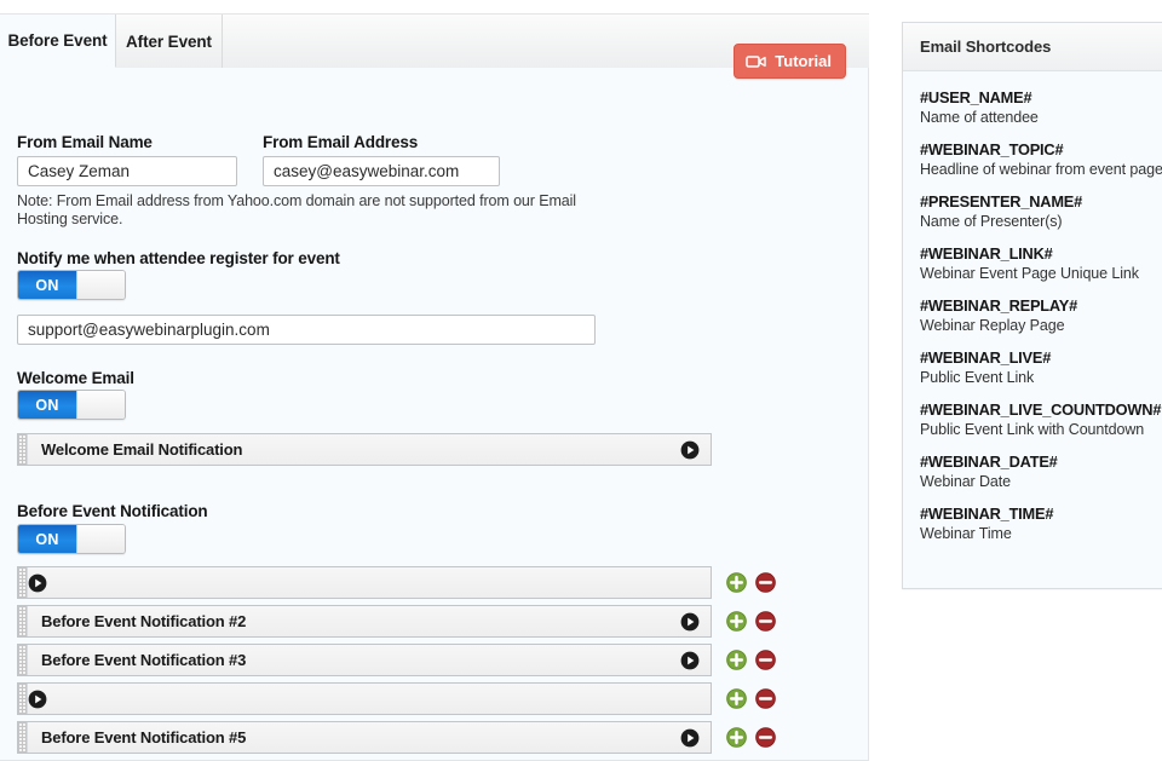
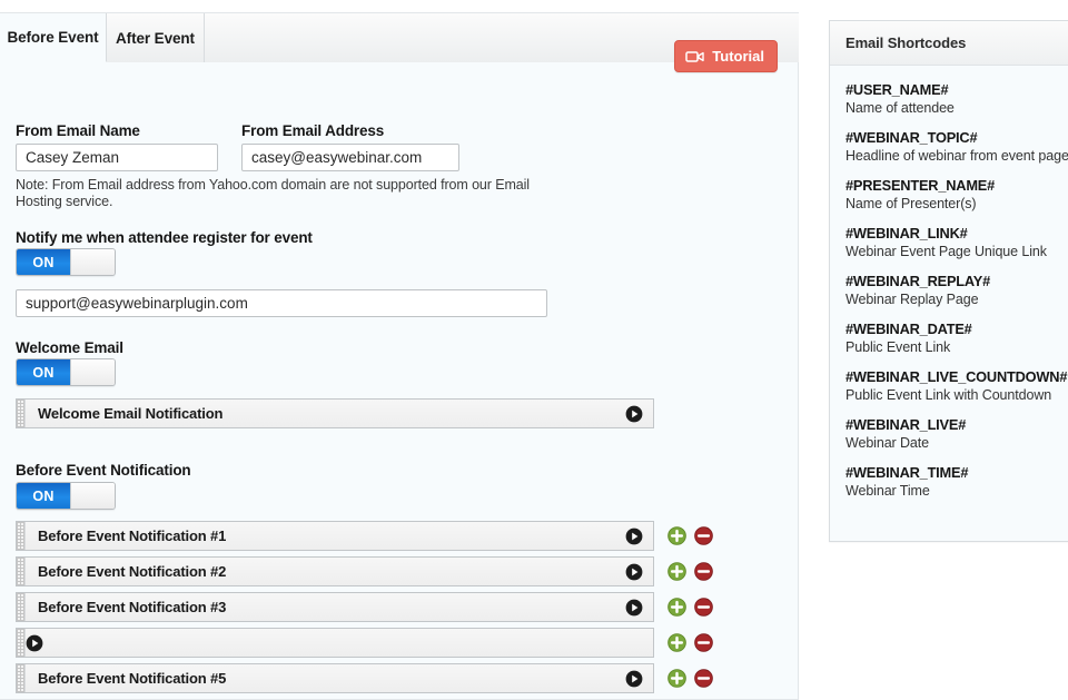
  Before Event
  After Event
  Tutorial
  From Email Name
  From Email Address
  Casey Zeman
  casey@easywebinar.com
  Note: From Email address from Yahoo.com domain are not supported from our Email Hosting service.
  Notify me when attendee register for event
  ON
  support@easywebinarplugin.com
  Welcome Email
  ON
  Welcome Email Notification
  Before Event Notification
  ON
+ Before Event Notification #1
  Before Event Notification #2
  Before Event Notification #3
  Before Event Notification #5
  Email Shortcodes
  #USER_NAME#
  Name of attendee
  #WEBINAR_TOPIC#
  Headline of webinar from event page
  #PRESENTER_NAME#
  Name of Presenter(s)
  #WEBINAR_LINK#
  Webinar Event Page Unique Link
  #WEBINAR_REPLAY#
  Webinar Replay Page
- #WEBINAR_LIVE#
+ #WEBINAR_DATE#
  Public Event Link
  #WEBINAR_LIVE_COUNTDOWN#
  Public Event Link with Countdown
- #WEBINAR_DATE#
+ #WEBINAR_LIVE#
  Webinar Date
  #WEBINAR_TIME#
  Webinar Time
